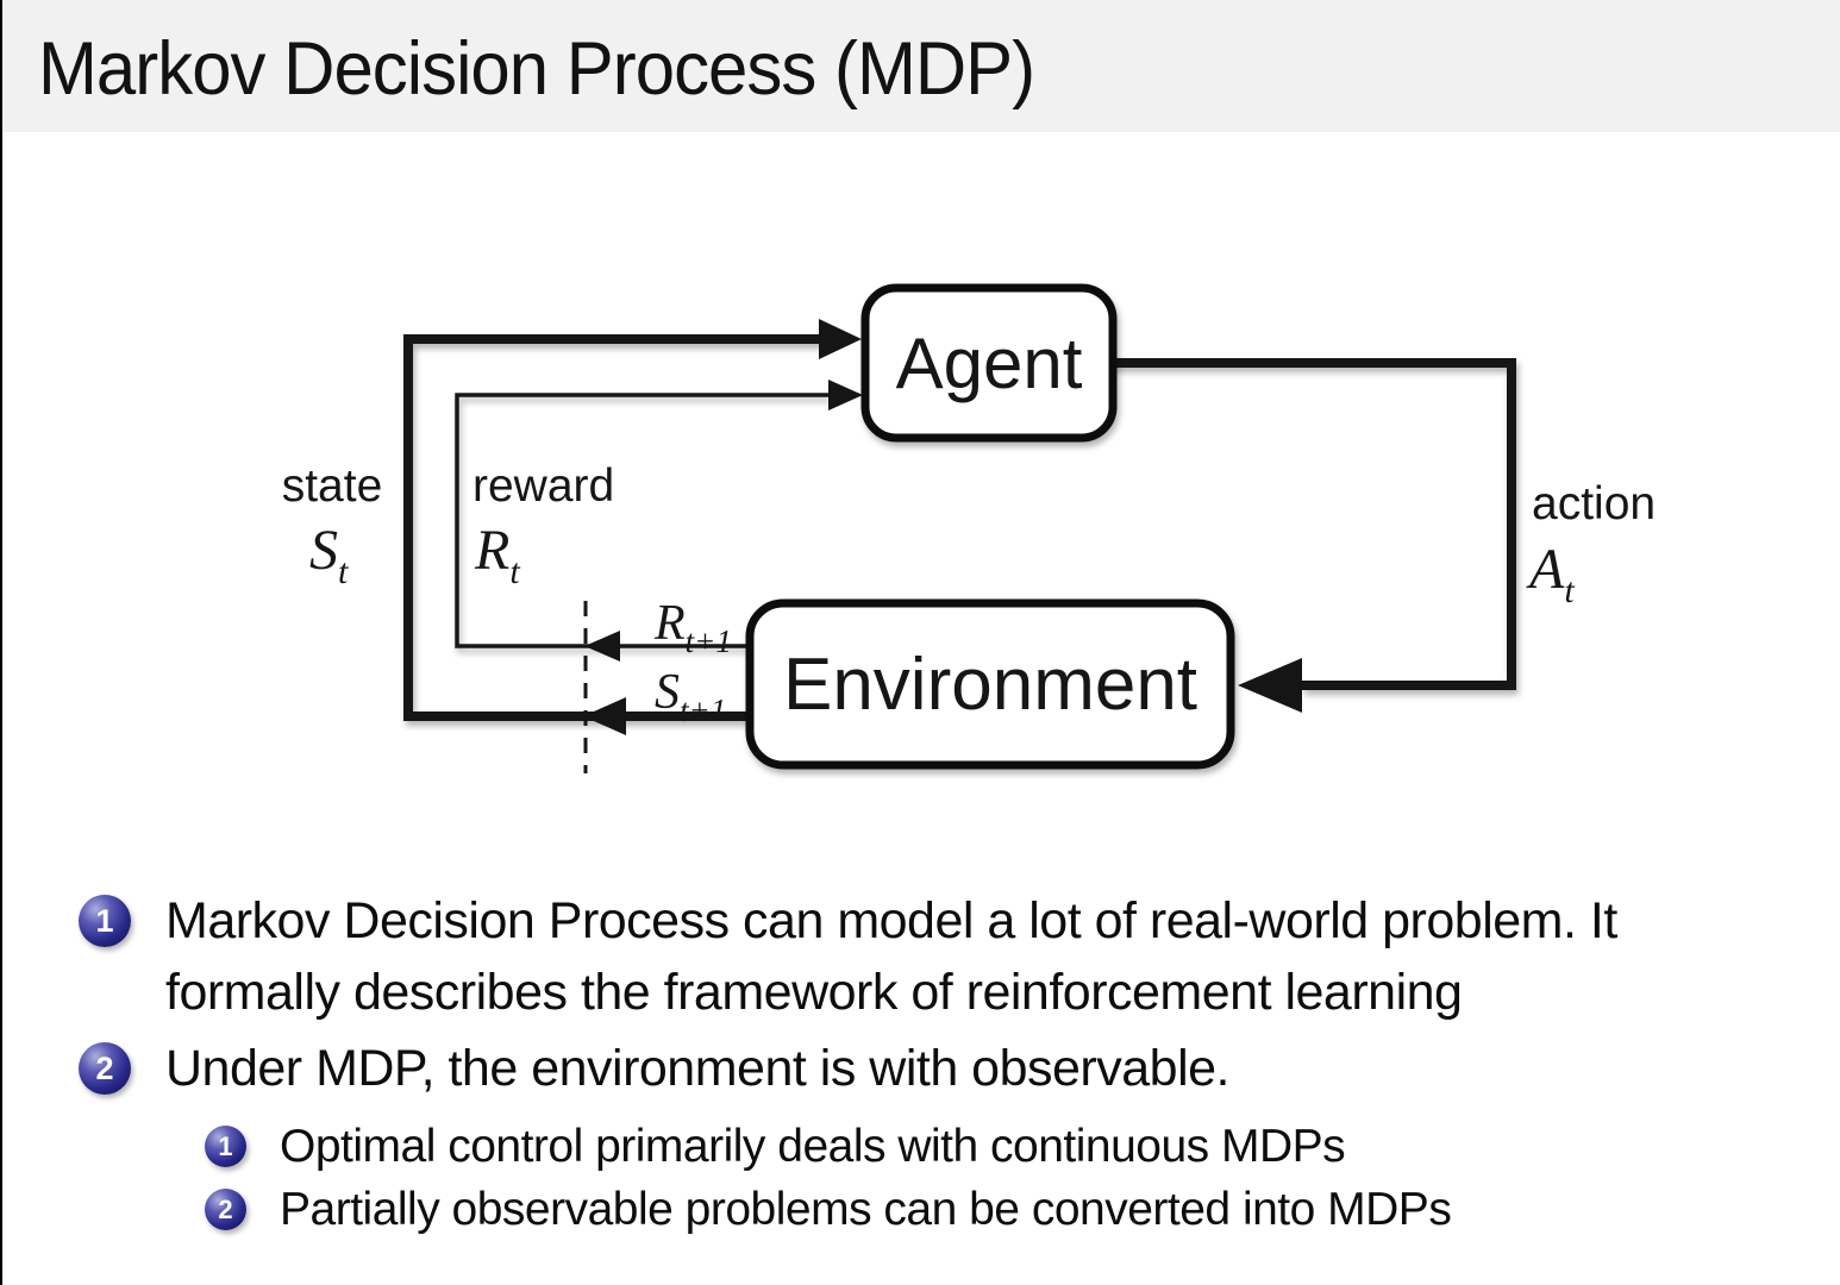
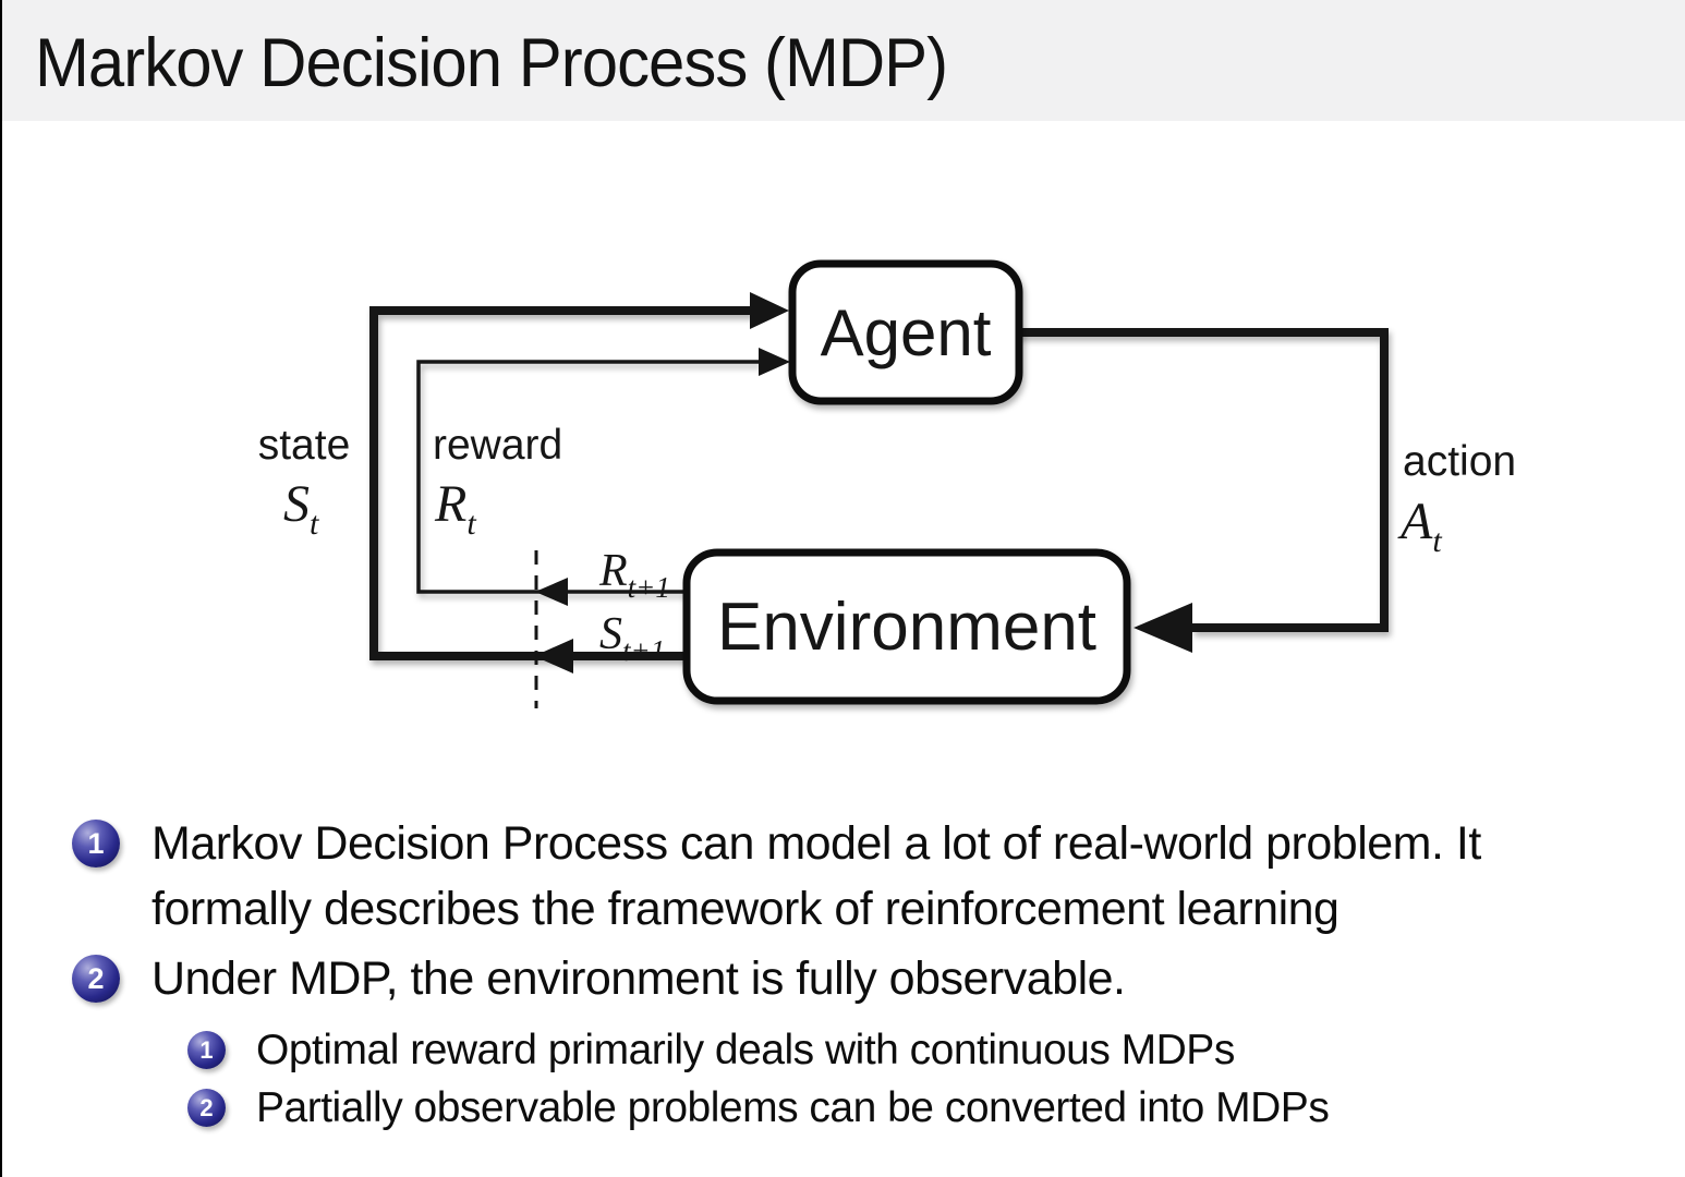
  Markov Decision Process (MDP)
  Agent
  Environment
  state
  reward
  action
  St
  Rt
  At
  Rt+1
  St+1
  1
  Markov Decision Process can model a lot of real-world problem. It
  formally describes the framework of reinforcement learning
  2
- Under MDP, the environment is with observable.
+ Under MDP, the environment is fully observable.
  1
- Optimal control primarily deals with continuous MDPs
+ Optimal reward primarily deals with continuous MDPs
  2
  Partially observable problems can be converted into MDPs
